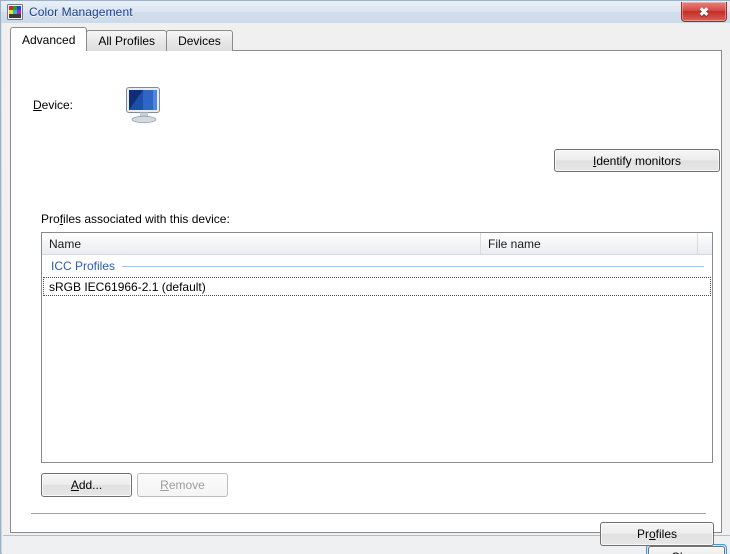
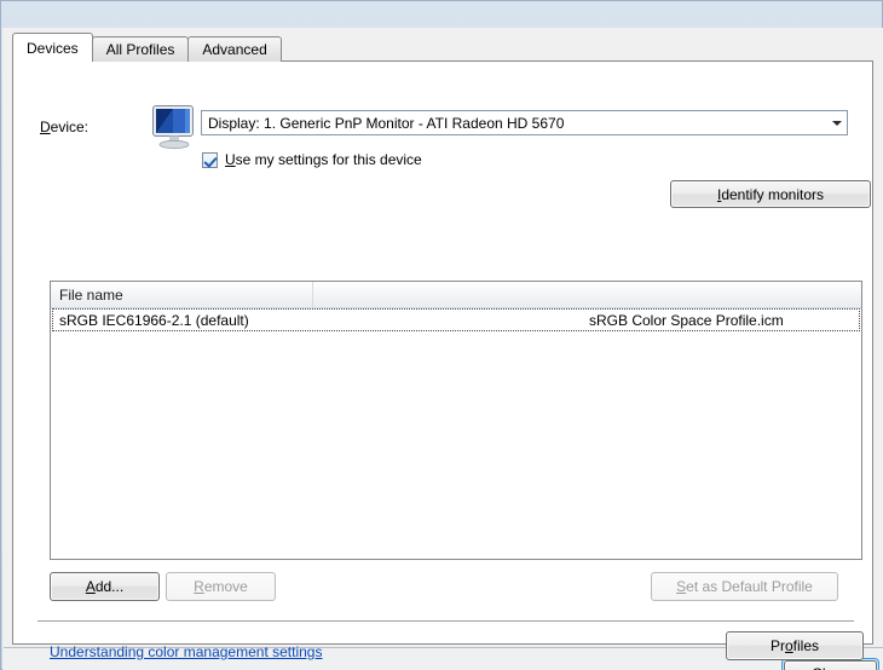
- Color Management
- ✖
- Advanced
+ Devices
  All Profiles
- Devices
+ Advanced
  Device:
+ Display: 1. Generic PnP Monitor - ATI Radeon HD 5670
+ Use my settings for this device
  Identify monitors
- Profiles associated with this device:
- Name
  File name
- ICC Profiles
  sRGB IEC61966-2.1 (default)
+ sRGB Color Space Profile.icm
  Add...
  Remove
+ Set as Default Profile
+ Understanding color management settings
  Profiles
